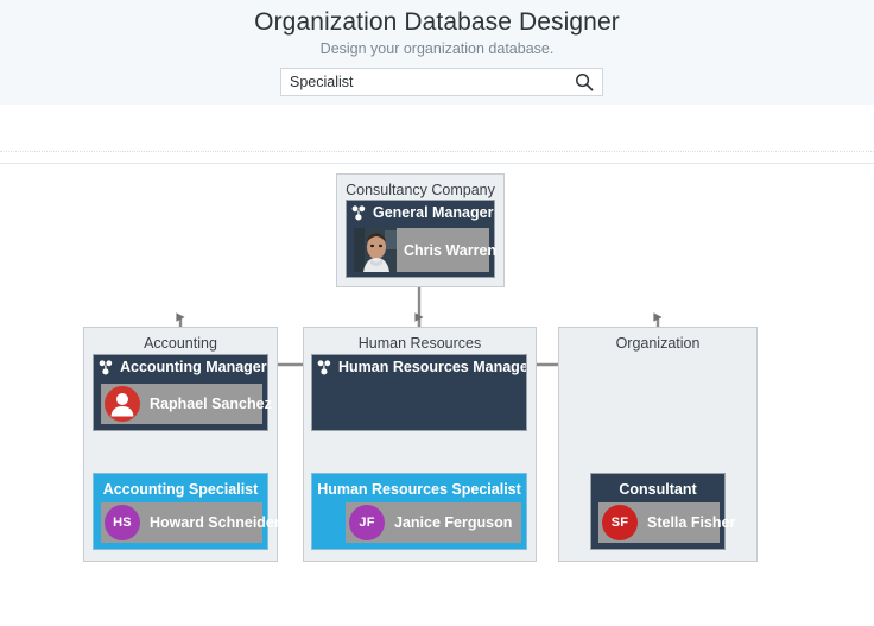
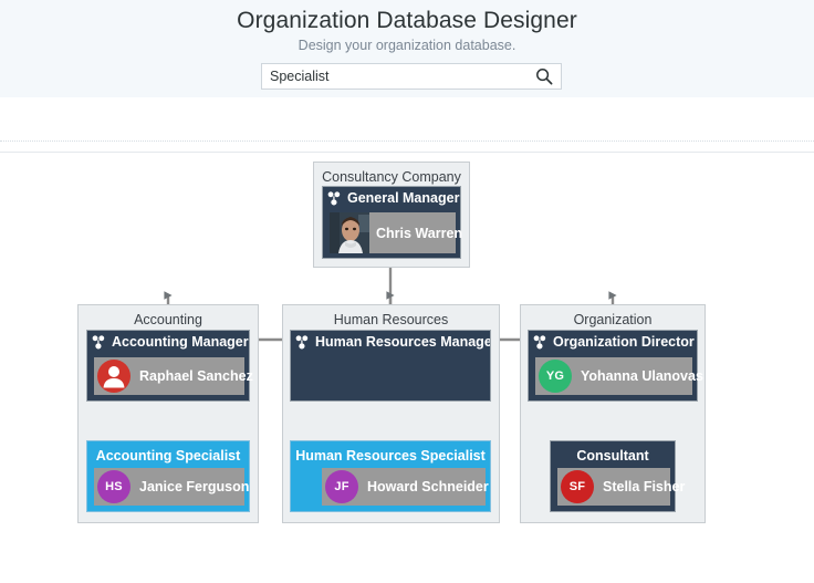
  Organization Database Designer
  Design your organization database.
  Specialist
  Consultancy Company
  General Manager
  Chris Warren
  Accounting
  Accounting Manager
  Raphael Sanchez
  Accounting Specialist
  HS
- Howard Schneider
+ Janice Ferguson
  Human Resources
  Human Resources Manage
  Human Resources Specialist
  JF
- Janice Ferguson
+ Howard Schneider
  Organization
+ Organization Director
+ YG
+ Yohanna Ulanovas
  Consultant
  SF
  Stella Fisher
